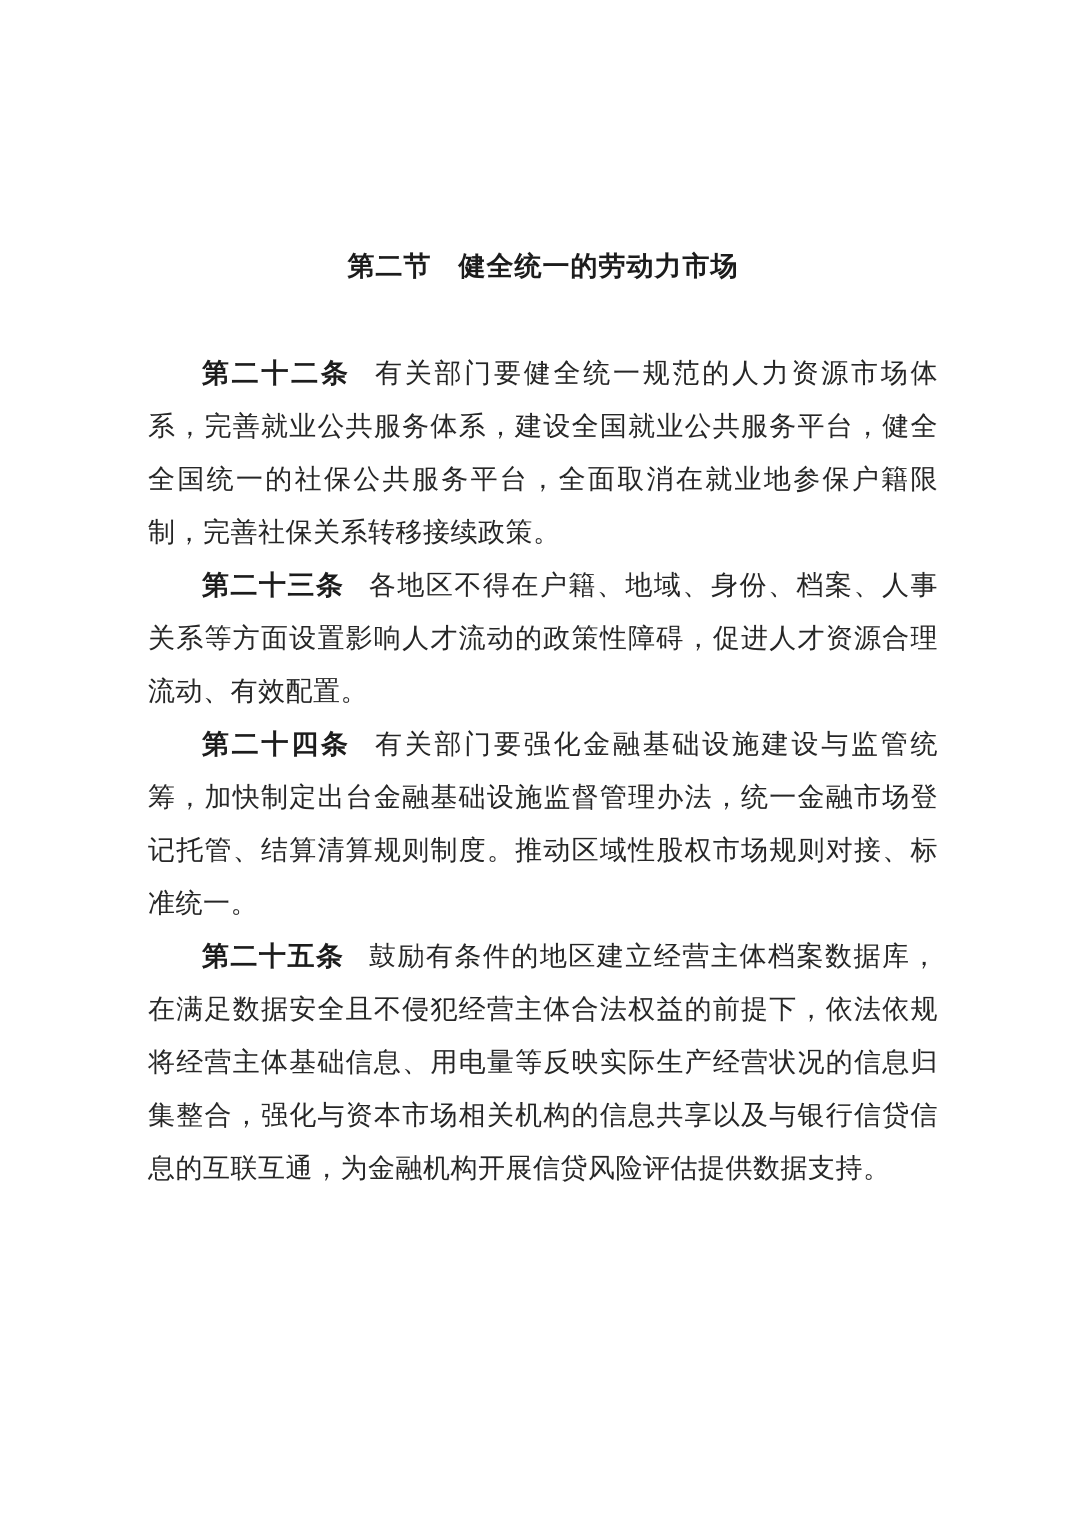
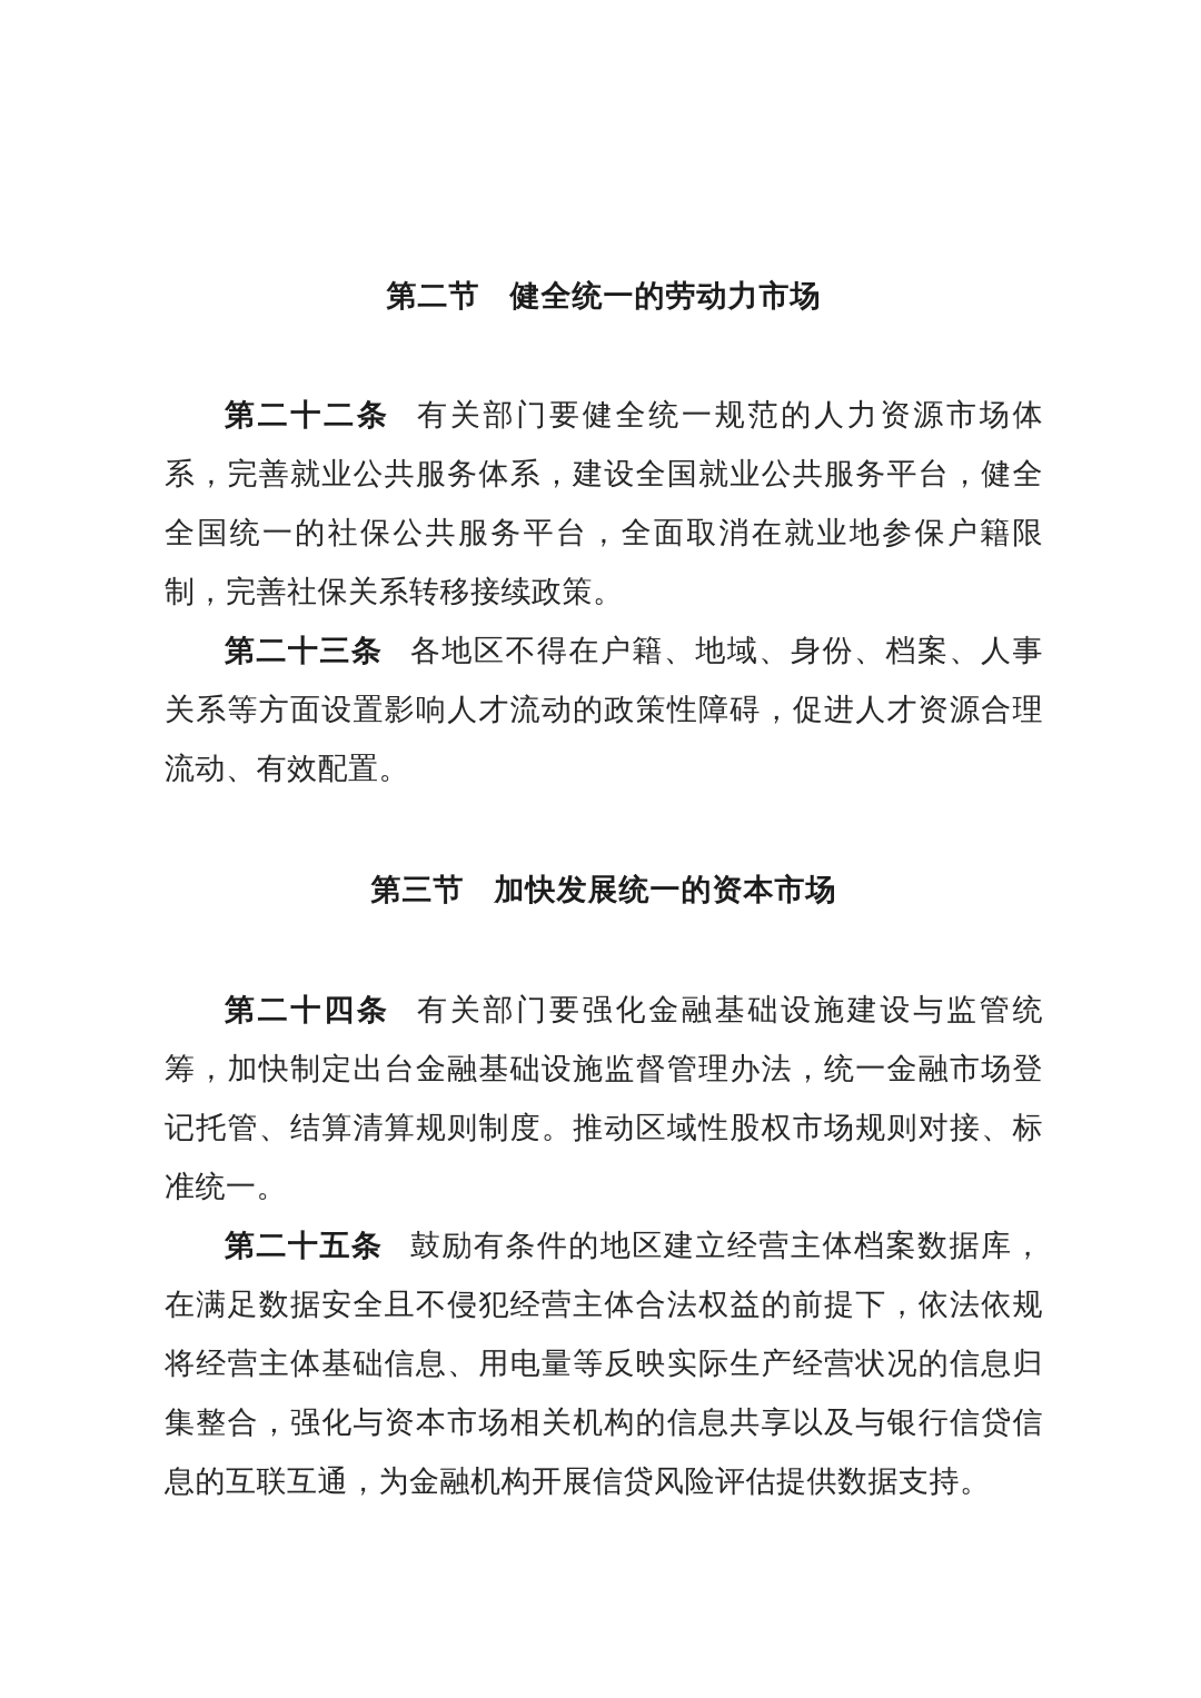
  第二节 健全统一的劳动力市场
  第二十二条 有关部门要健全统一规范的人力资源市场体系，完善就业公共服务体系，建设全国就业公共服务平台，健全全国统一的社保公共服务平台，全面取消在就业地参保户籍限制，完善社保关系转移接续政策。
  第二十三条 各地区不得在户籍、地域、身份、档案、人事关系等方面设置影响人才流动的政策性障碍，促进人才资源合理流动、有效配置。
+ 第三节 加快发展统一的资本市场
  第二十四条 有关部门要强化金融基础设施建设与监管统筹，加快制定出台金融基础设施监督管理办法，统一金融市场登记托管、结算清算规则制度。推动区域性股权市场规则对接、标准统一。
  第二十五条 鼓励有条件的地区建立经营主体档案数据库，在满足数据安全且不侵犯经营主体合法权益的前提下，依法依规将经营主体基础信息、用电量等反映实际生产经营状况的信息归集整合，强化与资本市场相关机构的信息共享以及与银行信贷信息的互联互通，为金融机构开展信贷风险评估提供数据支持。
